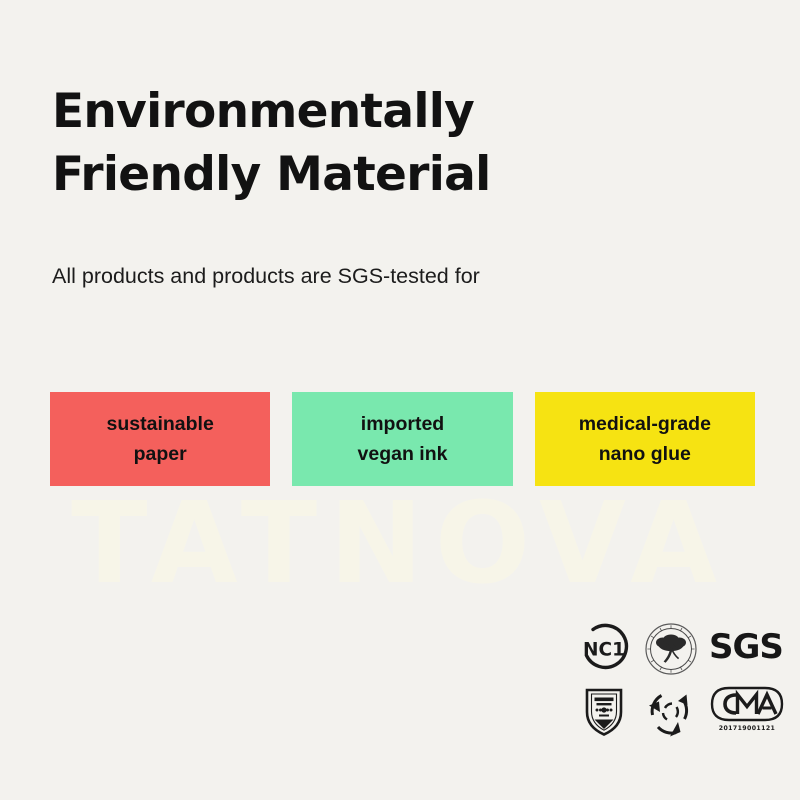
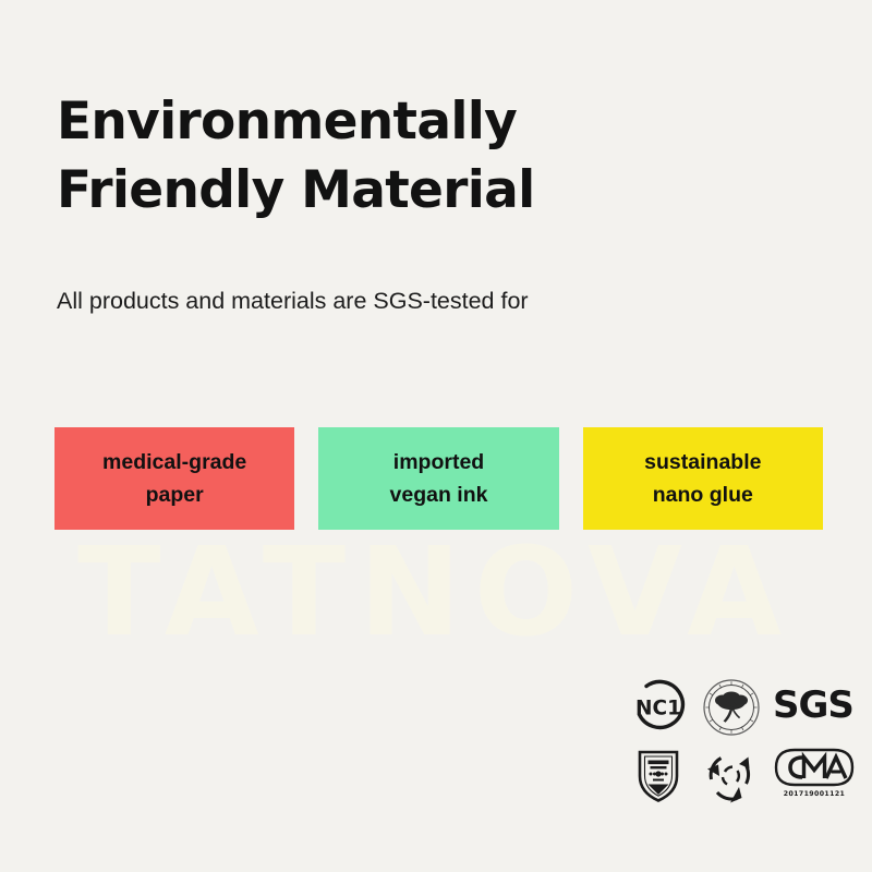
  TATNOVA
  Environmentally
  Friendly Material
- All products and products are SGS-tested for
+ All products and materials are SGS-tested for
- sustainable
+ medical-grade
  paper
  imported
  vegan ink
- medical-grade
+ sustainable
  nano glue
  NC1
  SGS
